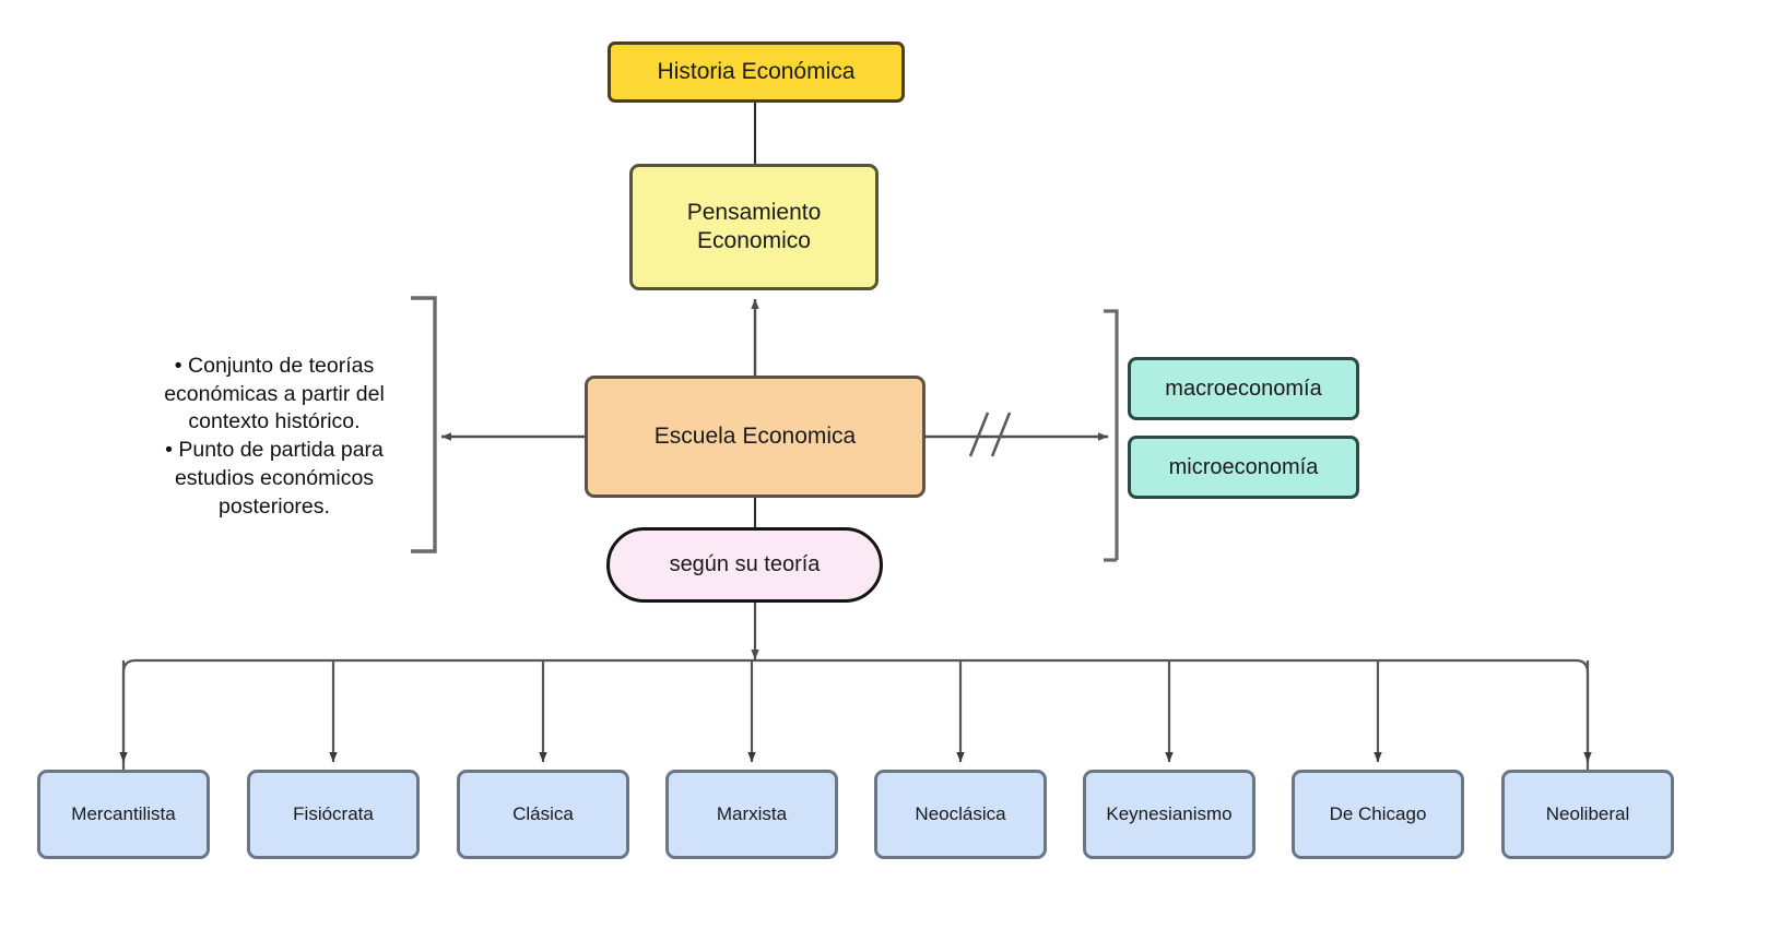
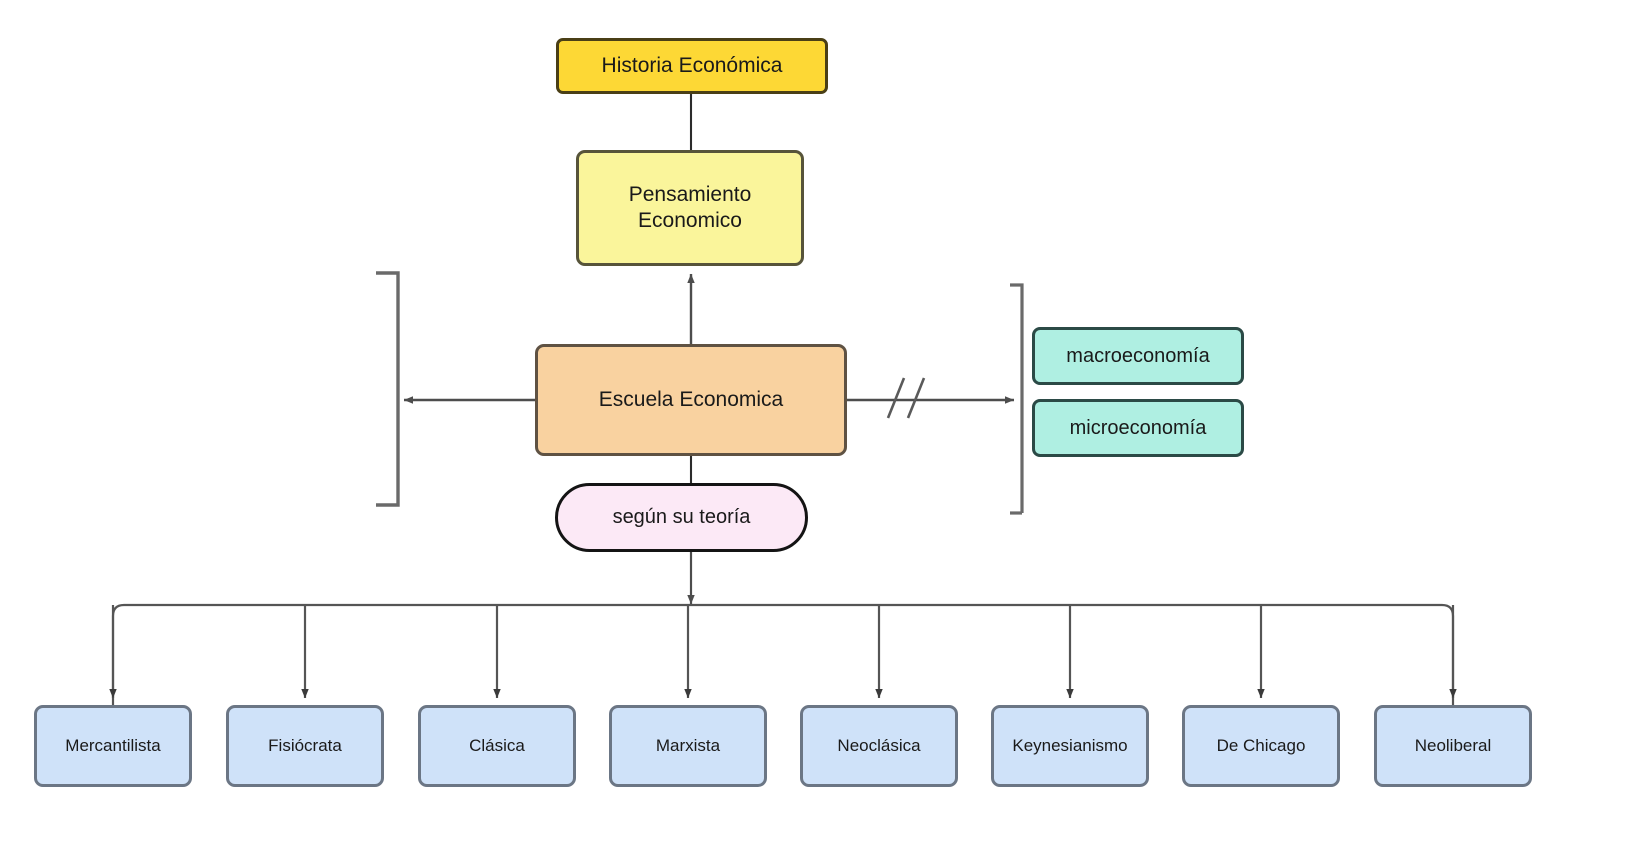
  Historia Económica
  Pensamiento
  Economico
  Escuela Economica
  según su teoría
- • Conjunto de teorías económicas a partir del contexto histórico.
- • Punto de partida para estudios económicos posteriores.
  macroeconomía
  microeconomía
  Mercantilista
  Fisiócrata
  Clásica
  Marxista
  Neoclásica
  Keynesianismo
  De Chicago
  Neoliberal
